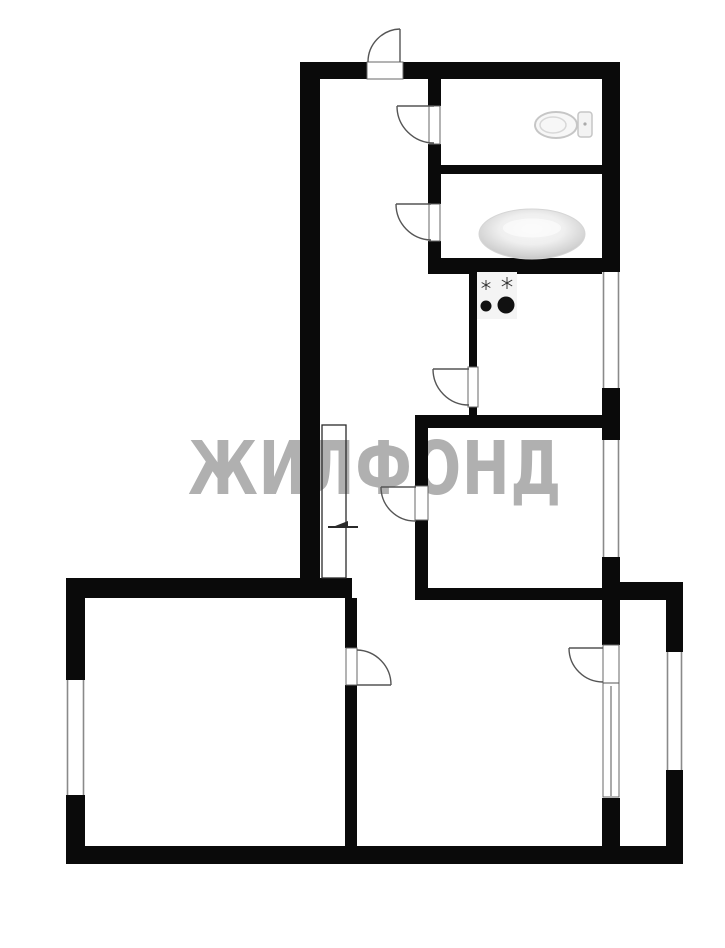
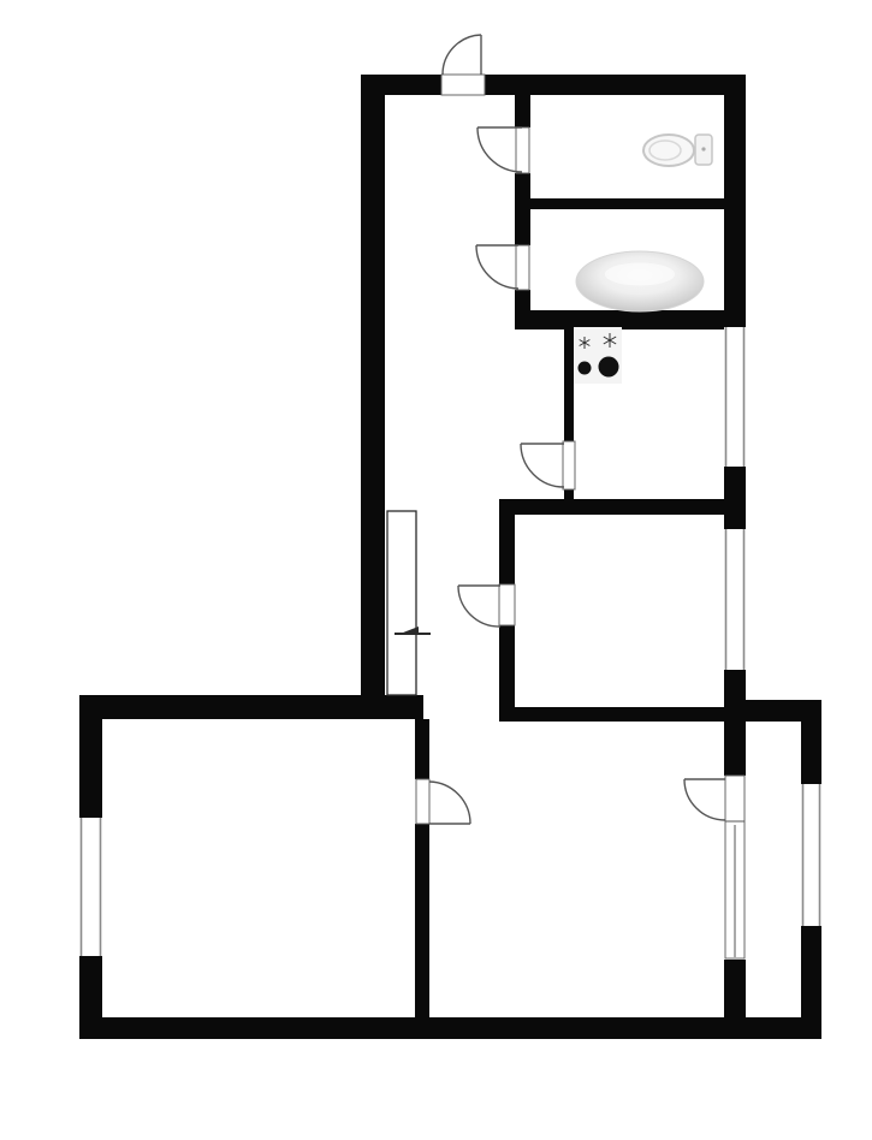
- ЖИЛФОНД
